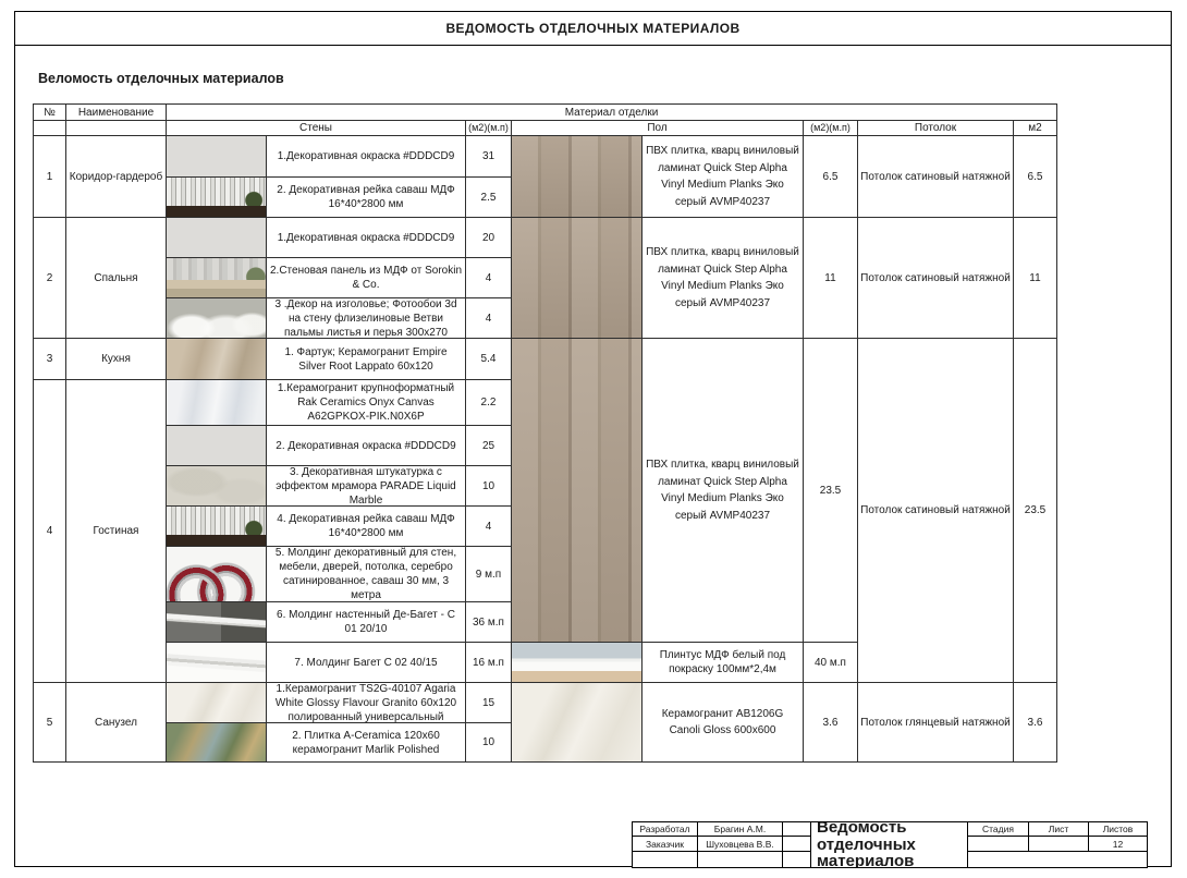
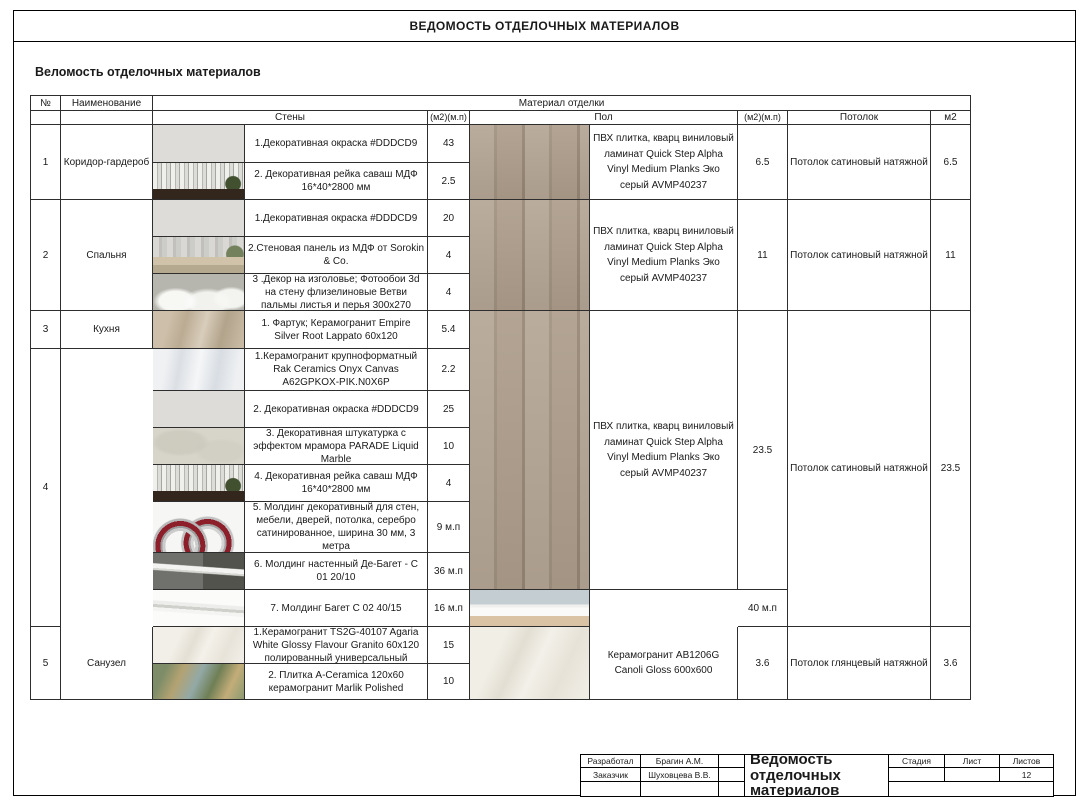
  ВЕДОМОСТЬ ОТДЕЛОЧНЫХ МАТЕРИАЛОВ
  Веломость отделочных материалов
  №
  Наименование
  Материал отделки
  Стены
  (м2)(м.п)
  Пол
  (м2)(м.п)
  Потолок
  м2
  1
  Коридор-гардероб
  1.Декоративная окраска #DDDCD9
- 31
+ 43
  2. Декоративная рейка саваш МДФ 16*40*2800 мм
  2.5
  ПВХ плитка, кварц виниловый ламинат Quick Step Alpha Vinyl Medium Planks Эко серый AVMP40237
  6.5
  Потолок сатиновый натяжной
  6.5
  2
  Спальня
  1.Декоративная окраска #DDDCD9
  20
  2.Стеновая панель из МДФ от Sorokin & Co.
  4
  3 .Декор на изголовье; Фотообои 3d на стену флизелиновые Ветви пальмы листья и перья 300x270
  4
  ПВХ плитка, кварц виниловый ламинат Quick Step Alpha Vinyl Medium Planks Эко серый AVMP40237
  11
  Потолок сатиновый натяжной
  11
  3
  Кухня
  1. Фартук; Керамогранит Empire Silver Root Lappato 60x120
  5.4
  4
- Гостиная
  1.Керамогранит крупноформатный Rak Ceramics Onyx Canvas A62GPKOX-PIK.N0X6P
  2.2
  2. Декоративная окраска #DDDCD9
  25
  3. Декоративная штукатурка с эффектом мрамора PARADE Liquid Marble
  10
  4. Декоративная рейка саваш МДФ 16*40*2800 мм
  4
- 5. Молдинг декоративный для стен, мебели, дверей, потолка, серебро сатинированное, саваш 30 мм, 3 метра
+ 5. Молдинг декоративный для стен, мебели, дверей, потолка, серебро сатинированное, ширина 30 мм, 3 метра
  9 м.п
  6. Молдинг настенный Де-Багет - С 01 20/10
  36 м.п
  7. Молдинг Багет С 02 40/15
  16 м.п
  ПВХ плитка, кварц виниловый ламинат Quick Step Alpha Vinyl Medium Planks Эко серый AVMP40237
  23.5
  Потолок сатиновый натяжной
  23.5
- Плинтус МДФ белый под покраску 100мм*2,4м
  40 м.п
  5
  Санузел
  1.Керамогранит TS2G-40107 Agaria White Glossy Flavour Granito 60x120 полированный универсальный
  15
  2. Плитка A-Ceramica 120x60 керамогранит Marlik Polished
  10
  Керамогранит AB1206G Canoli Gloss 600x600
  3.6
  Потолок глянцевый натяжной
  3.6
  Разработал
  Брагин А.М.
  Заказчик
  Шуховцева В.В.
  Ведомость отделочных материалов
  Стадия
  Лист
  Листов
  12
